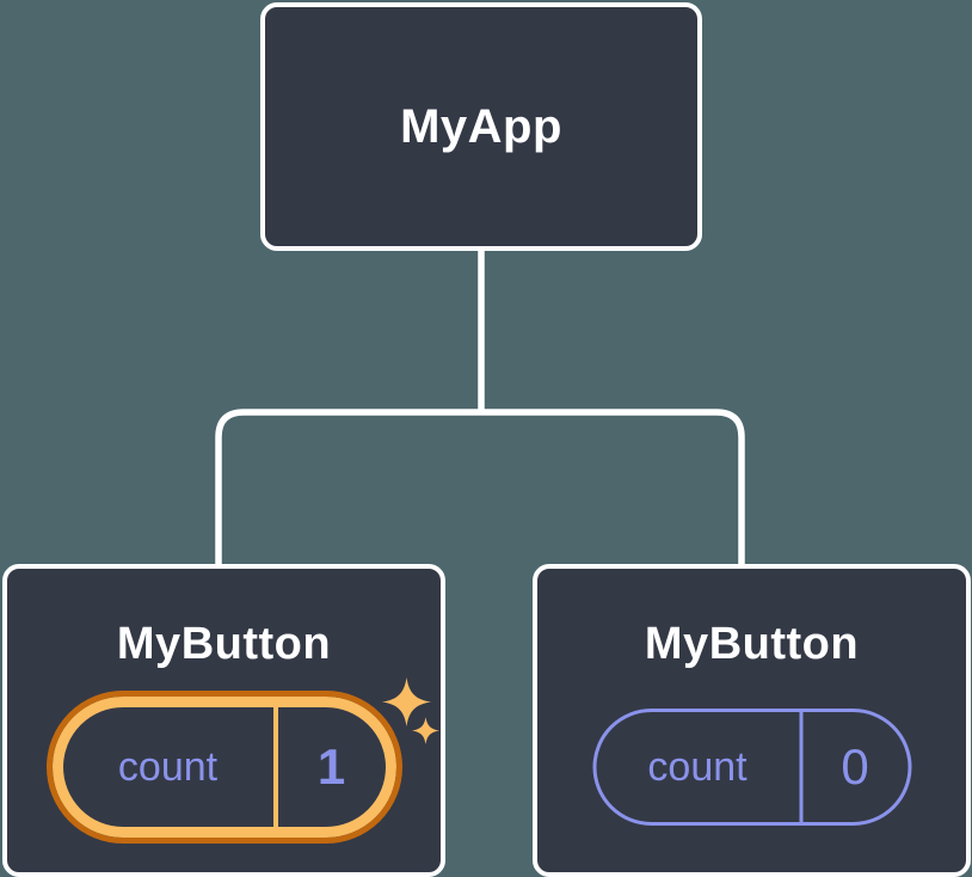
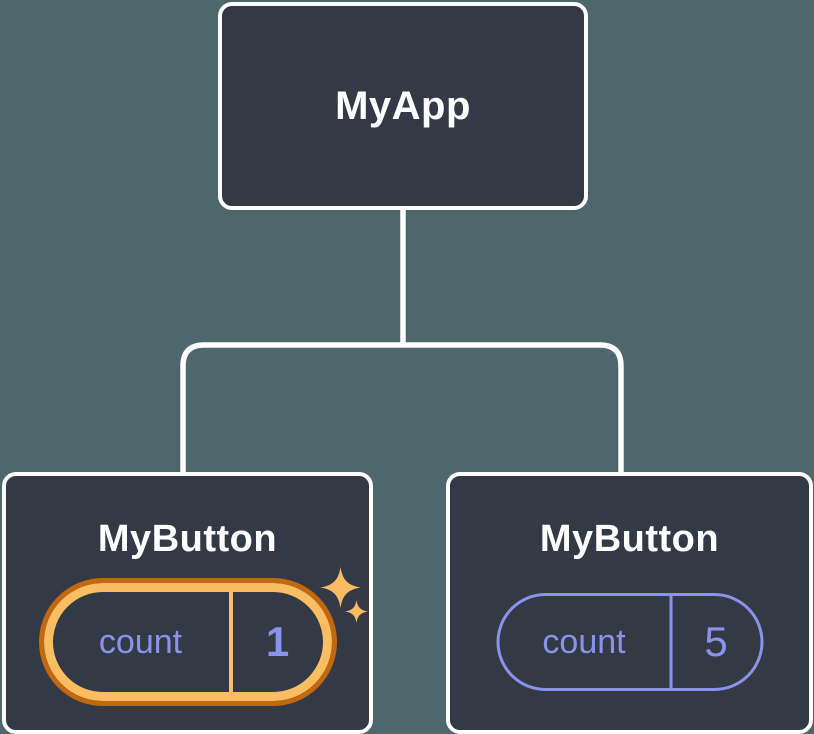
  MyApp
  MyButton
  count
  1
  MyButton
  count
- 0
+ 5
